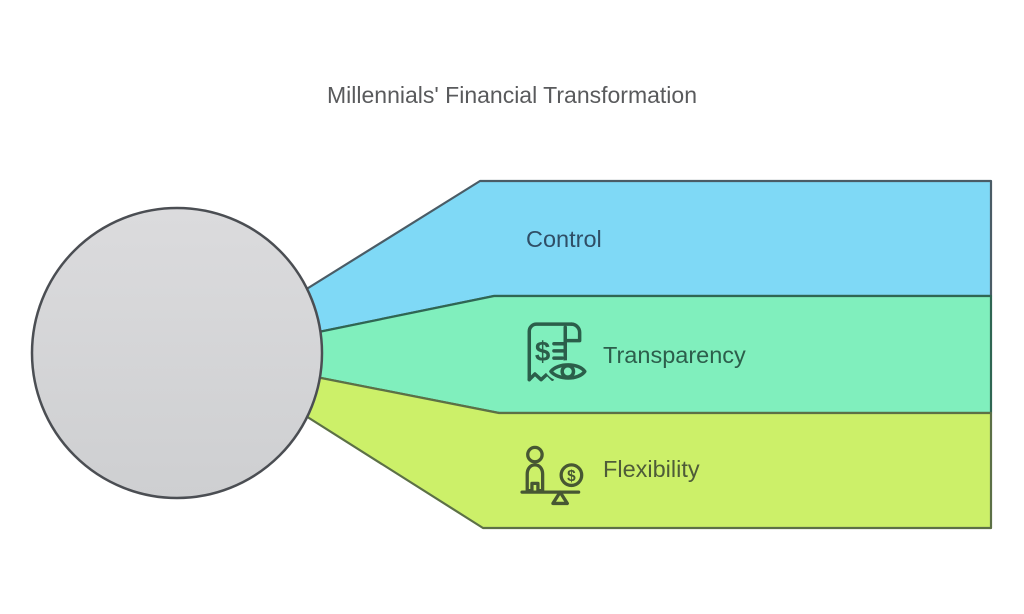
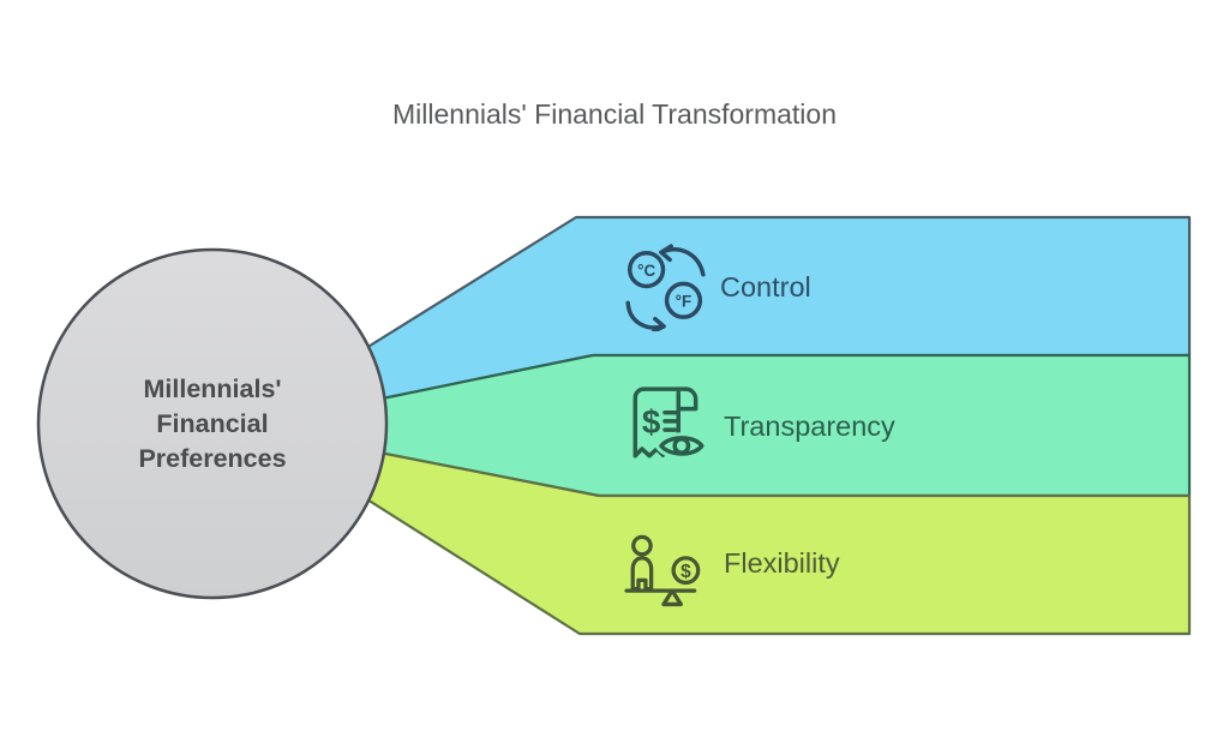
  Millennials' Financial Transformation
+ Millennials'
+ Financial
+ Preferences
+ °C
+ °F
  Control
  $
  Transparency
  $
  Flexibility
